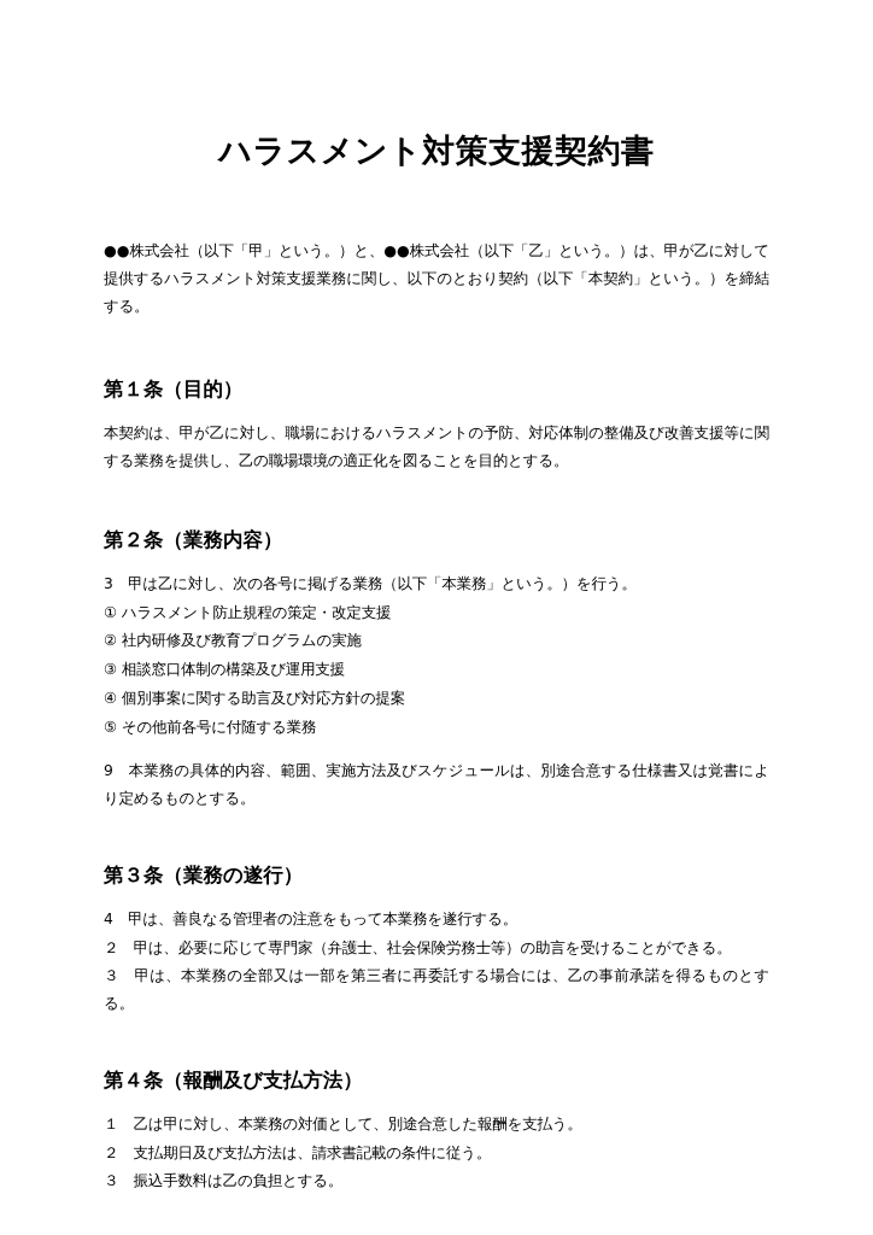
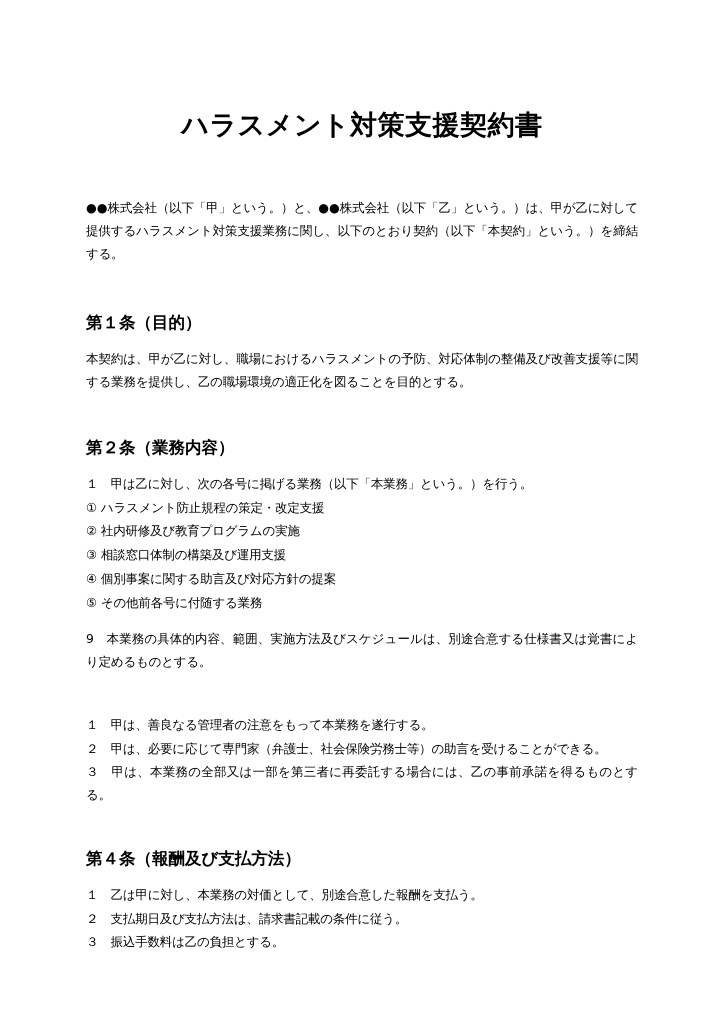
  ハラスメント対策支援契約書
  ●●株式会社（以下「甲」という。）と、●●株式会社（以下「乙」という。）は、甲が乙に対して提供するハラスメント対策支援業務に関し、以下のとおり契約（以下「本契約」という。）を締結する。
  第１条（目的）
  本契約は、甲が乙に対し、職場におけるハラスメントの予防、対応体制の整備及び改善支援等に関する業務を提供し、乙の職場環境の適正化を図ることを目的とする。
  第２条（業務内容）
- 3 甲は乙に対し、次の各号に掲げる業務（以下「本業務」という。）を行う。
+ １ 甲は乙に対し、次の各号に掲げる業務（以下「本業務」という。）を行う。
  ① ハラスメント防止規程の策定・改定支援
  ② 社内研修及び教育プログラムの実施
  ③ 相談窓口体制の構築及び運用支援
  ④ 個別事案に関する助言及び対応方針の提案
  ⑤ その他前各号に付随する業務
  9 本業務の具体的内容、範囲、実施方法及びスケジュールは、別途合意する仕様書又は覚書により定めるものとする。
- 第３条（業務の遂行）
- 4 甲は、善良なる管理者の注意をもって本業務を遂行する。
+ １ 甲は、善良なる管理者の注意をもって本業務を遂行する。
  ２ 甲は、必要に応じて専門家（弁護士、社会保険労務士等）の助言を受けることができる。
  ３ 甲は、本業務の全部又は一部を第三者に再委託する場合には、乙の事前承諾を得るものとする。
  第４条（報酬及び支払方法）
  １ 乙は甲に対し、本業務の対価として、別途合意した報酬を支払う。
  ２ 支払期日及び支払方法は、請求書記載の条件に従う。
  ３ 振込手数料は乙の負担とする。
